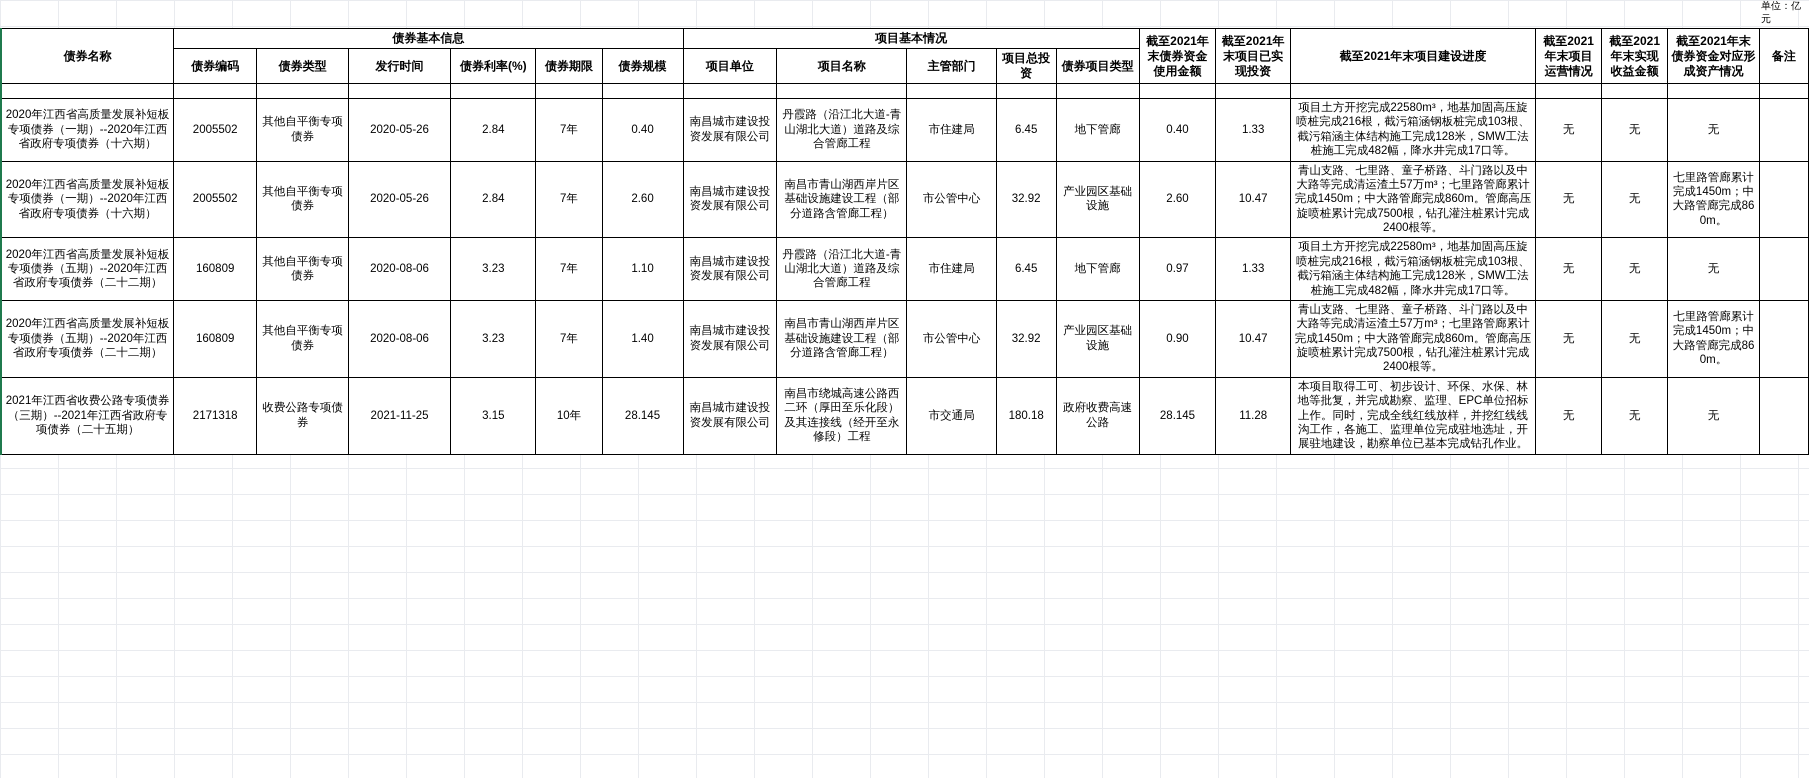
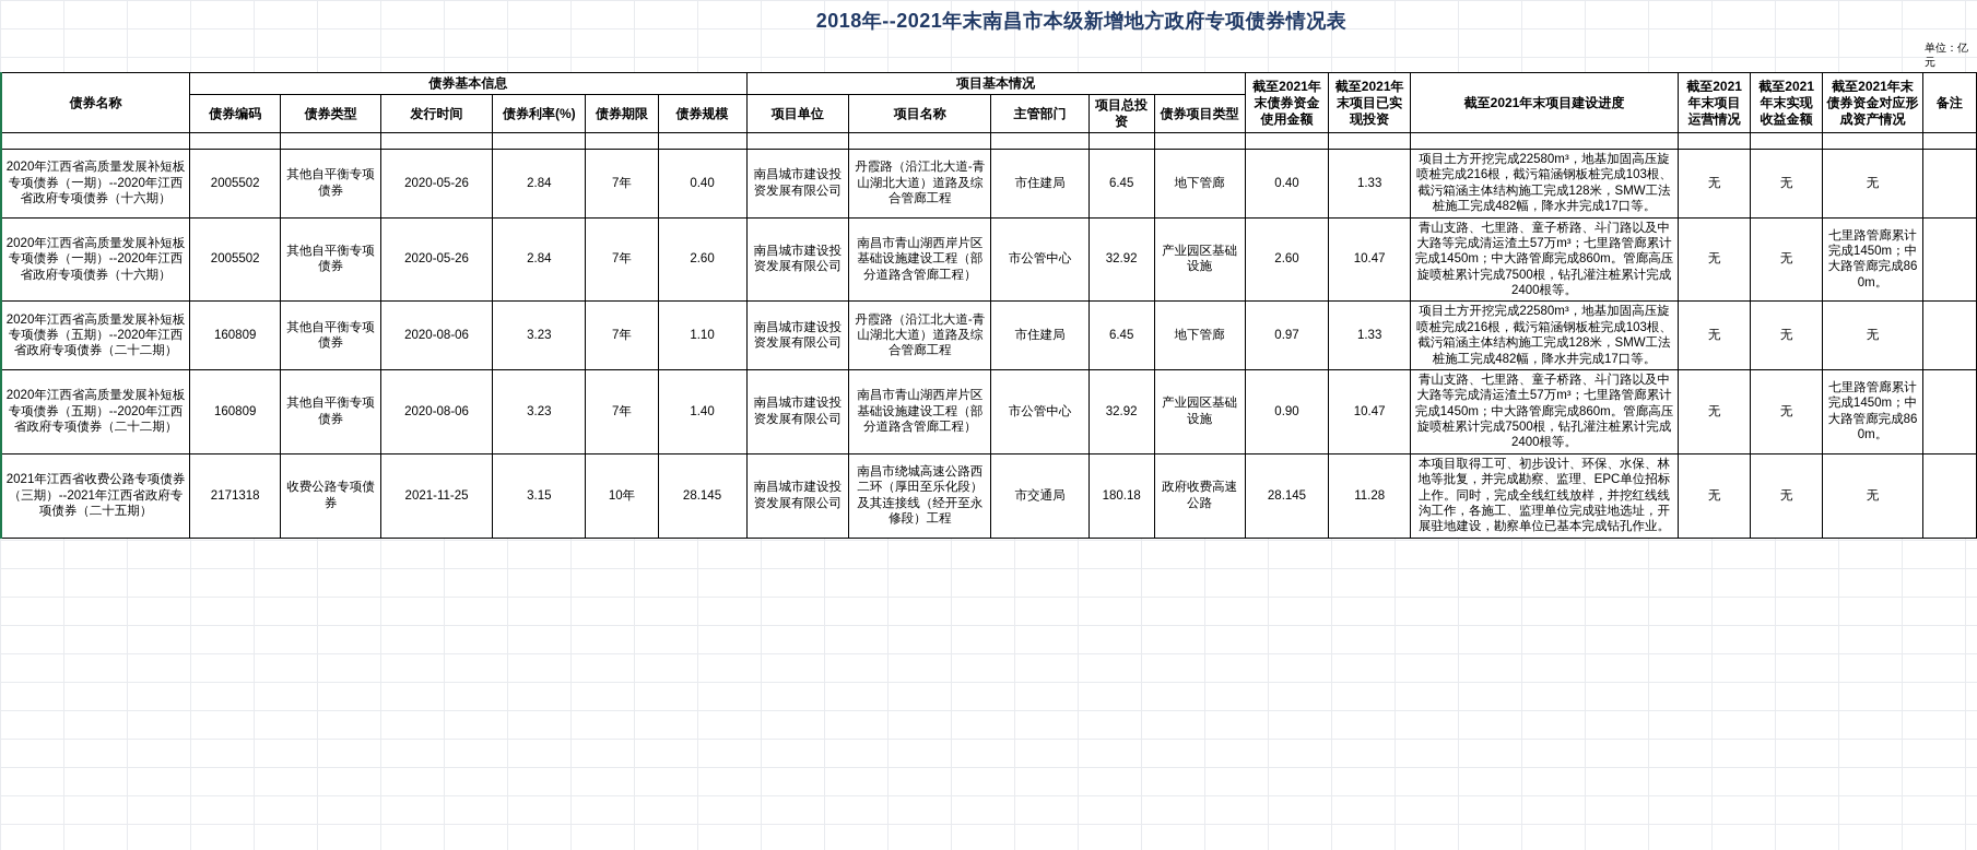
+ 2018年--2021年末南昌市本级新增地方政府专项债券情况表
  单位：亿元
  债券名称	债券基本信息	项目基本情况	截至2021年末债券资金使用金额	截至2021年末项目已实现投资	截至2021年末项目建设进度	截至2021年末项目运营情况	截至2021年末实现收益金额	截至2021年末债券资金对应形成资产情况	备注
  债券编码	债券类型	发行时间	债券利率(%)	债券期限	债券规模	项目单位	项目名称	主管部门	项目总投资	债券项目类型
  2020年江西省高质量发展补短板专项债券（一期）--2020年江西省政府专项债券（十六期）	2005502	其他自平衡专项债券	2020-05-26	2.84	7年	0.40	南昌城市建设投资发展有限公司	丹霞路（沿江北大道-青山湖北大道）道路及综合管廊工程	市住建局	6.45	地下管廊	0.40	1.33	项目土方开挖完成22580m³，地基加固高压旋喷桩完成216根，截污箱涵钢板桩完成103根、截污箱涵主体结构施工完成128米，SMW工法桩施工完成482幅，降水井完成17口等。	无	无	无
  2020年江西省高质量发展补短板专项债券（一期）--2020年江西省政府专项债券（十六期）	2005502	其他自平衡专项债券	2020-05-26	2.84	7年	2.60	南昌城市建设投资发展有限公司	南昌市青山湖西岸片区基础设施建设工程（部分道路含管廊工程）	市公管中心	32.92	产业园区基础设施	2.60	10.47	青山支路、七里路、童子桥路、斗门路以及中大路等完成清运渣土57万m³；七里路管廊累计完成1450m；中大路管廊完成860m。管廊高压旋喷桩累计完成7500根，钻孔灌注桩累计完成2400根等。	无	无	七里路管廊累计完成1450m；中大路管廊完成860m。
  2020年江西省高质量发展补短板专项债券（五期）--2020年江西省政府专项债券（二十二期）	160809	其他自平衡专项债券	2020-08-06	3.23	7年	1.10	南昌城市建设投资发展有限公司	丹霞路（沿江北大道-青山湖北大道）道路及综合管廊工程	市住建局	6.45	地下管廊	0.97	1.33	项目土方开挖完成22580m³，地基加固高压旋喷桩完成216根，截污箱涵钢板桩完成103根、截污箱涵主体结构施工完成128米，SMW工法桩施工完成482幅，降水井完成17口等。	无	无	无
  2020年江西省高质量发展补短板专项债券（五期）--2020年江西省政府专项债券（二十二期）	160809	其他自平衡专项债券	2020-08-06	3.23	7年	1.40	南昌城市建设投资发展有限公司	南昌市青山湖西岸片区基础设施建设工程（部分道路含管廊工程）	市公管中心	32.92	产业园区基础设施	0.90	10.47	青山支路、七里路、童子桥路、斗门路以及中大路等完成清运渣土57万m³；七里路管廊累计完成1450m；中大路管廊完成860m。管廊高压旋喷桩累计完成7500根，钻孔灌注桩累计完成2400根等。	无	无	七里路管廊累计完成1450m；中大路管廊完成860m。
  2021年江西省收费公路专项债券（三期）--2021年江西省政府专项债券（二十五期）	2171318	收费公路专项债券	2021-11-25	3.15	10年	28.145	南昌城市建设投资发展有限公司	南昌市绕城高速公路西二环（厚田至乐化段）及其连接线（经开至永修段）工程	市交通局	180.18	政府收费高速公路	28.145	11.28	本项目取得工可、初步设计、环保、水保、林地等批复，并完成勘察、监理、EPC单位招标上作。同时，完成全线红线放样，并挖红线线沟工作，各施工、监理单位完成驻地选址，开展驻地建设，勘察单位已基本完成钻孔作业。	无	无	无
